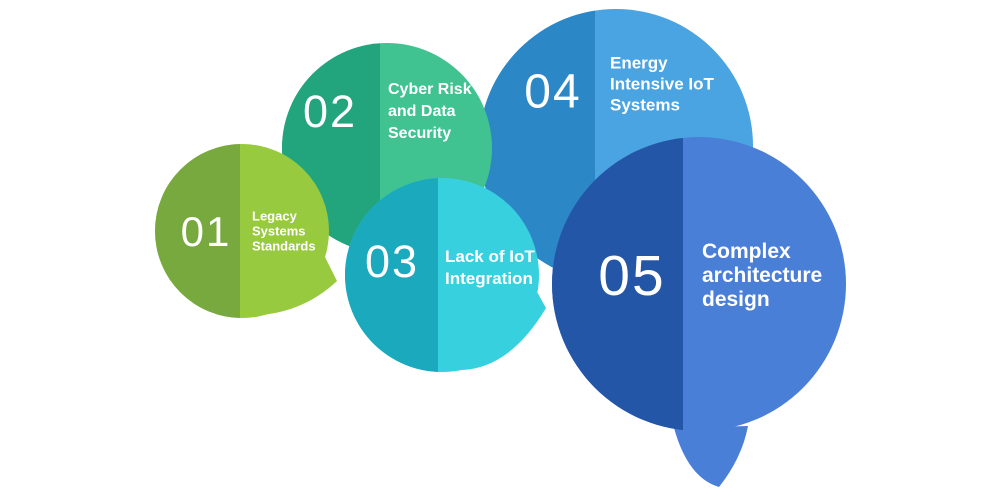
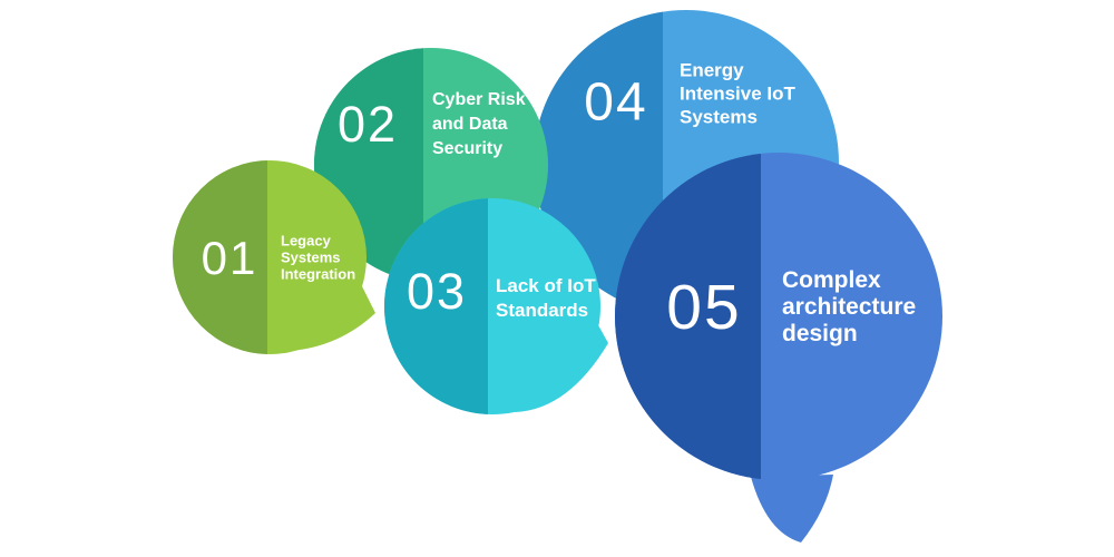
  01
  Legacy
  Systems
- Standards
+ Integration
  02
  Cyber Risk
  and Data
  Security
  03
  Lack of IoT
- Integration
+ Standards
  04
  Energy
  Intensive IoT
  Systems
  05
  Complex
  architecture
  design
